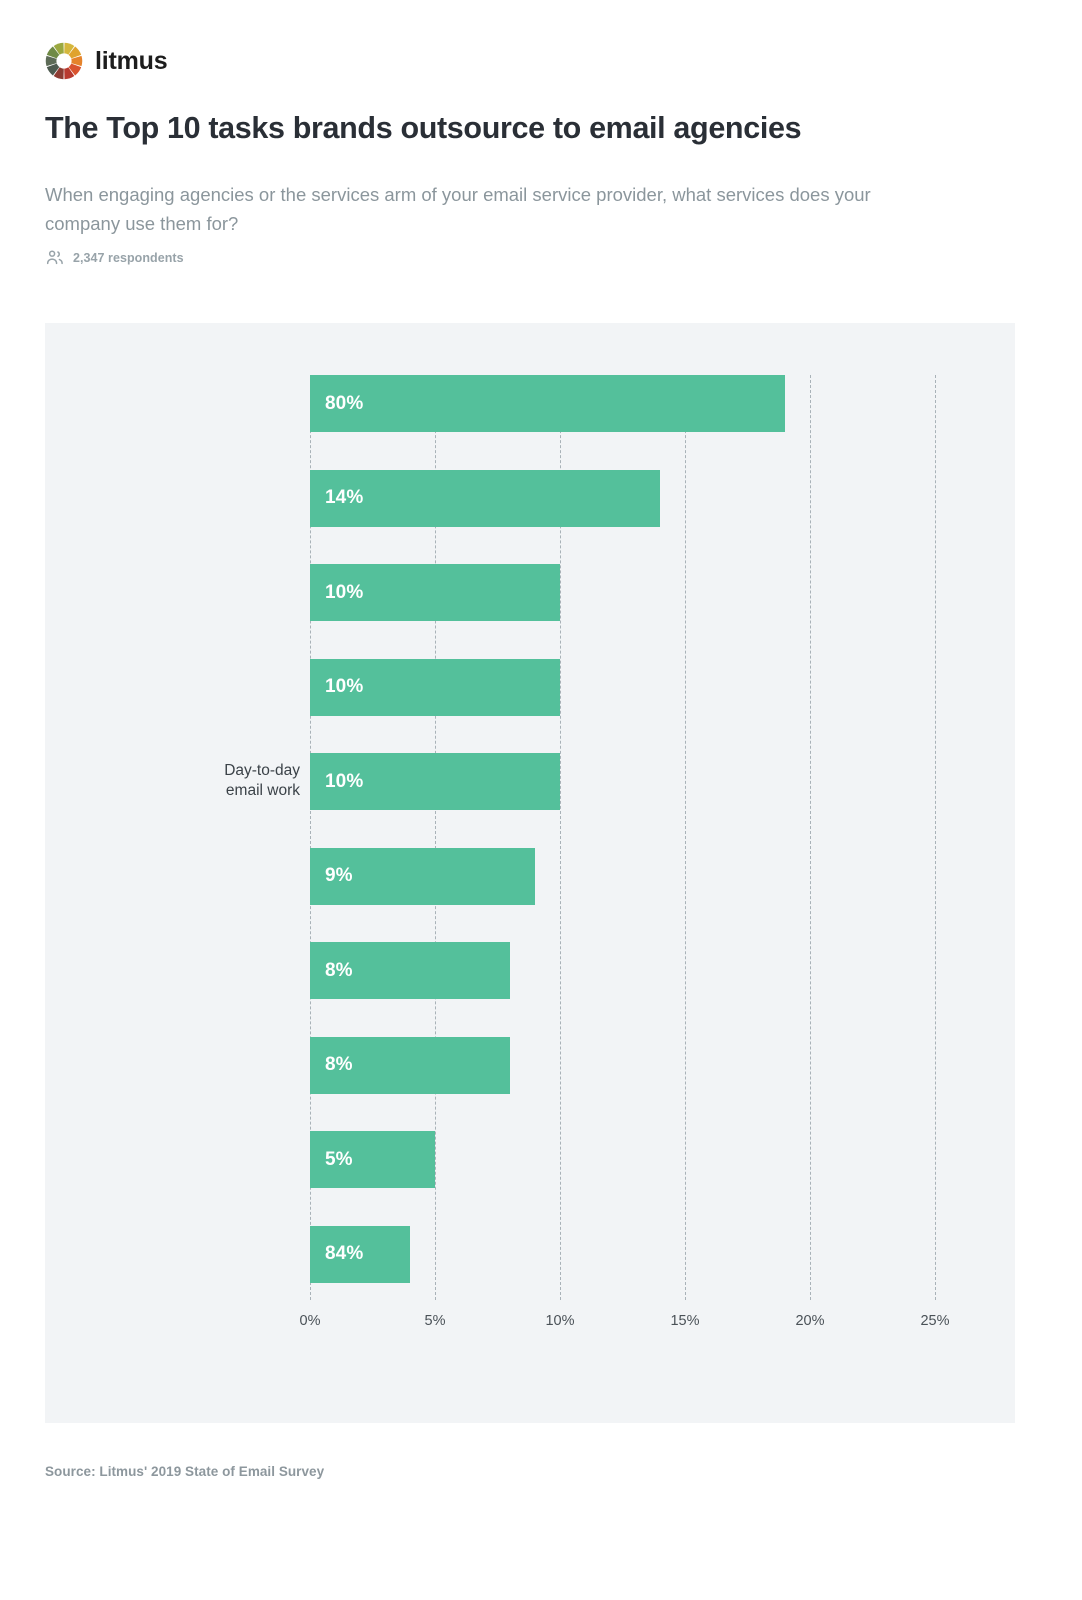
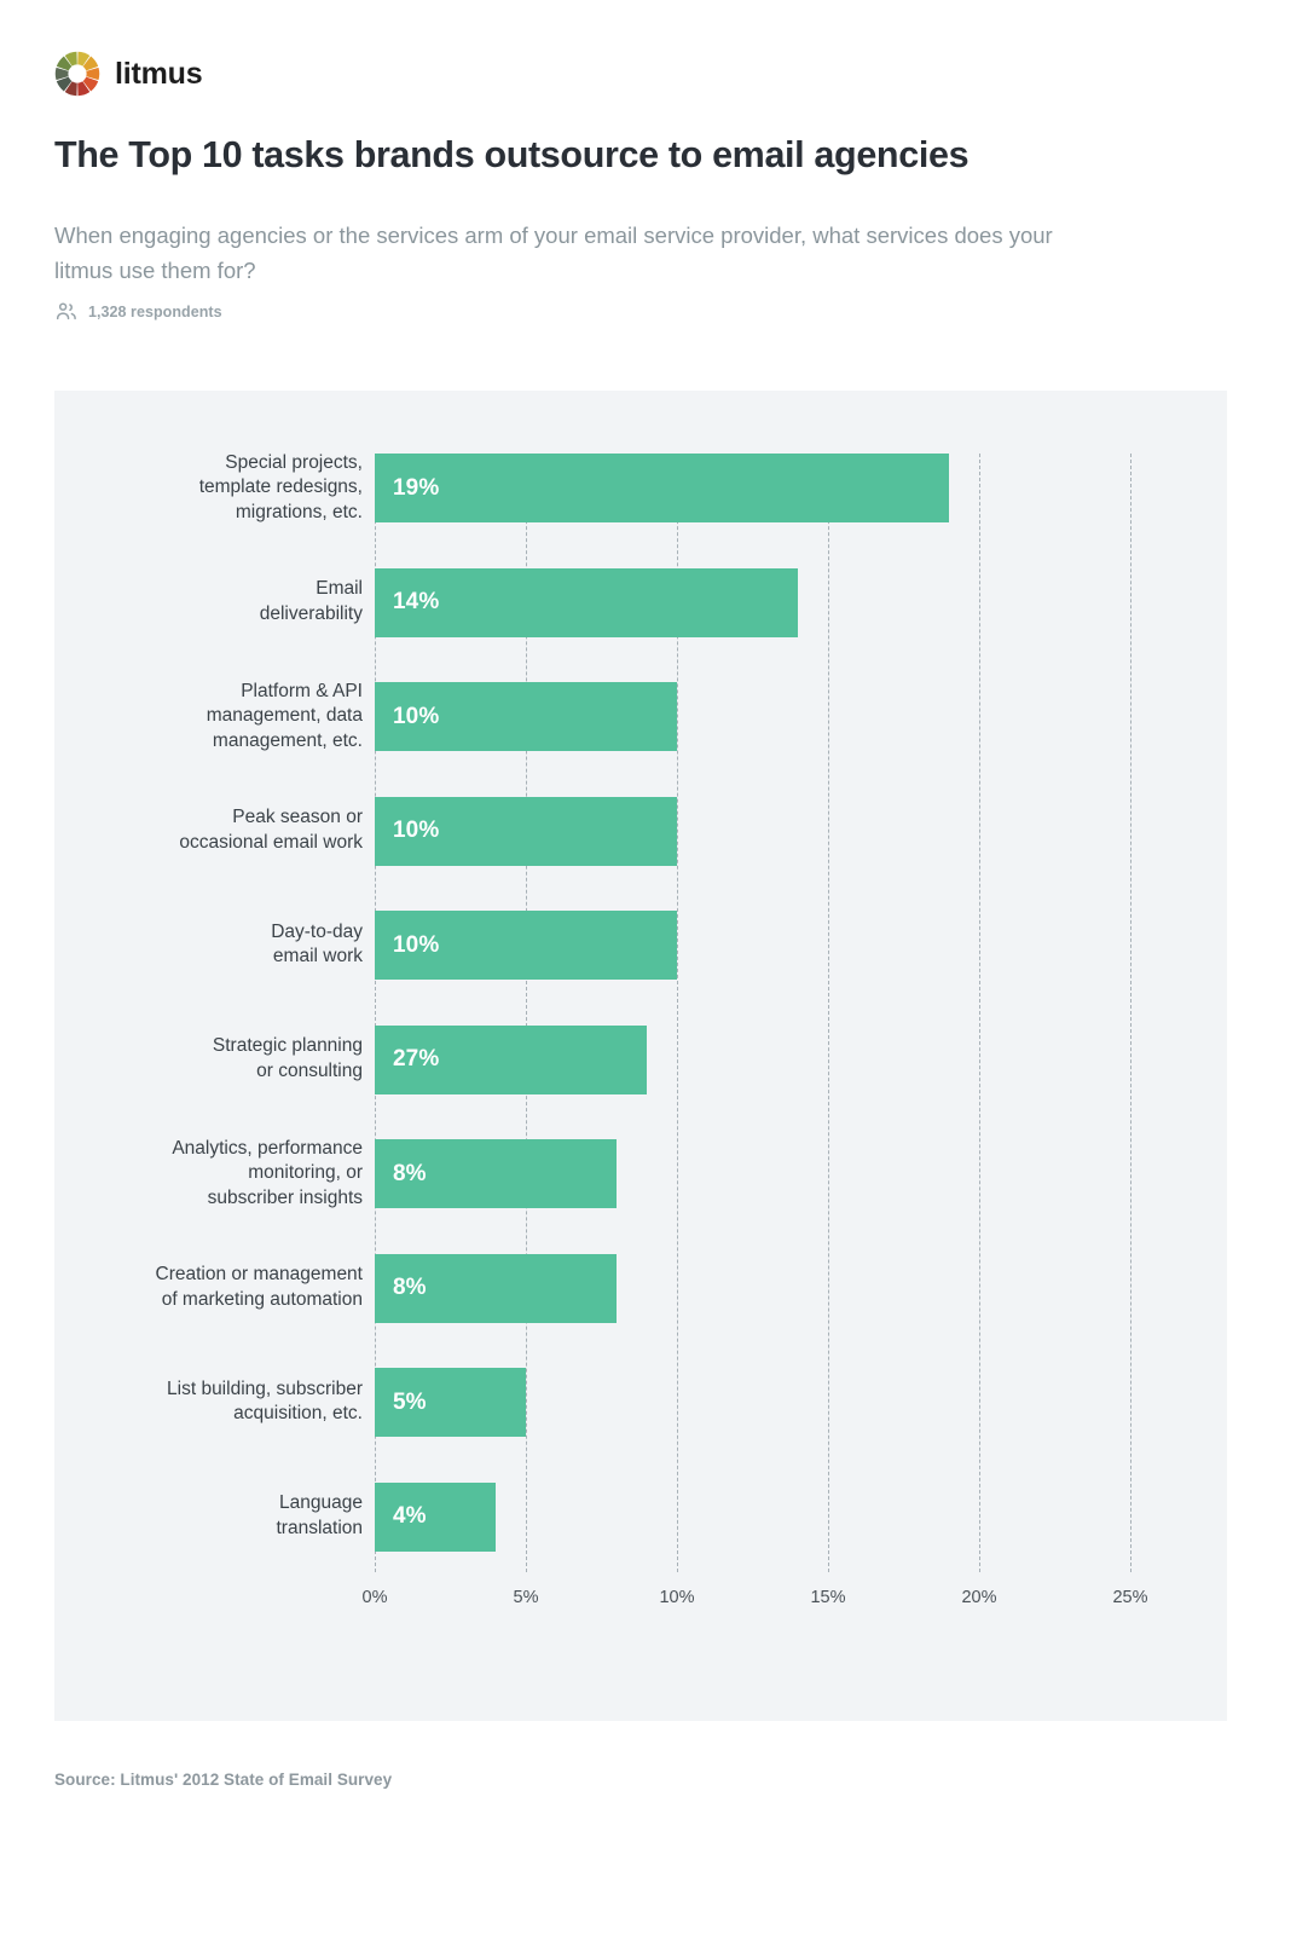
  litmus
  The Top 10 tasks brands outsource to email agencies
- When engaging agencies or the services arm of your email service provider, what services does your company use them for?
+ When engaging agencies or the services arm of your email service provider, what services does your litmus use them for?
- 2,347 respondents
+ 1,328 respondents
+ Special projects,
+ template redesigns,
+ migrations, etc.
+ Email
+ deliverability
+ Platform & API
+ management, data
+ management, etc.
+ Peak season or
+ occasional email work
  Day-to-day
  email work
+ Strategic planning
+ or consulting
+ Analytics, performance
+ monitoring, or
+ subscriber insights
+ Creation or management
+ of marketing automation
+ List building, subscriber
+ acquisition, etc.
+ Language
+ translation
- 80%
+ 19%
  14%
  10%
  10%
  10%
- 9%
+ 27%
  8%
  8%
  5%
- 84%
+ 4%
  0%
  5%
  10%
  15%
  20%
  25%
- Source: Litmus' 2019 State of Email Survey
+ Source: Litmus' 2012 State of Email Survey
